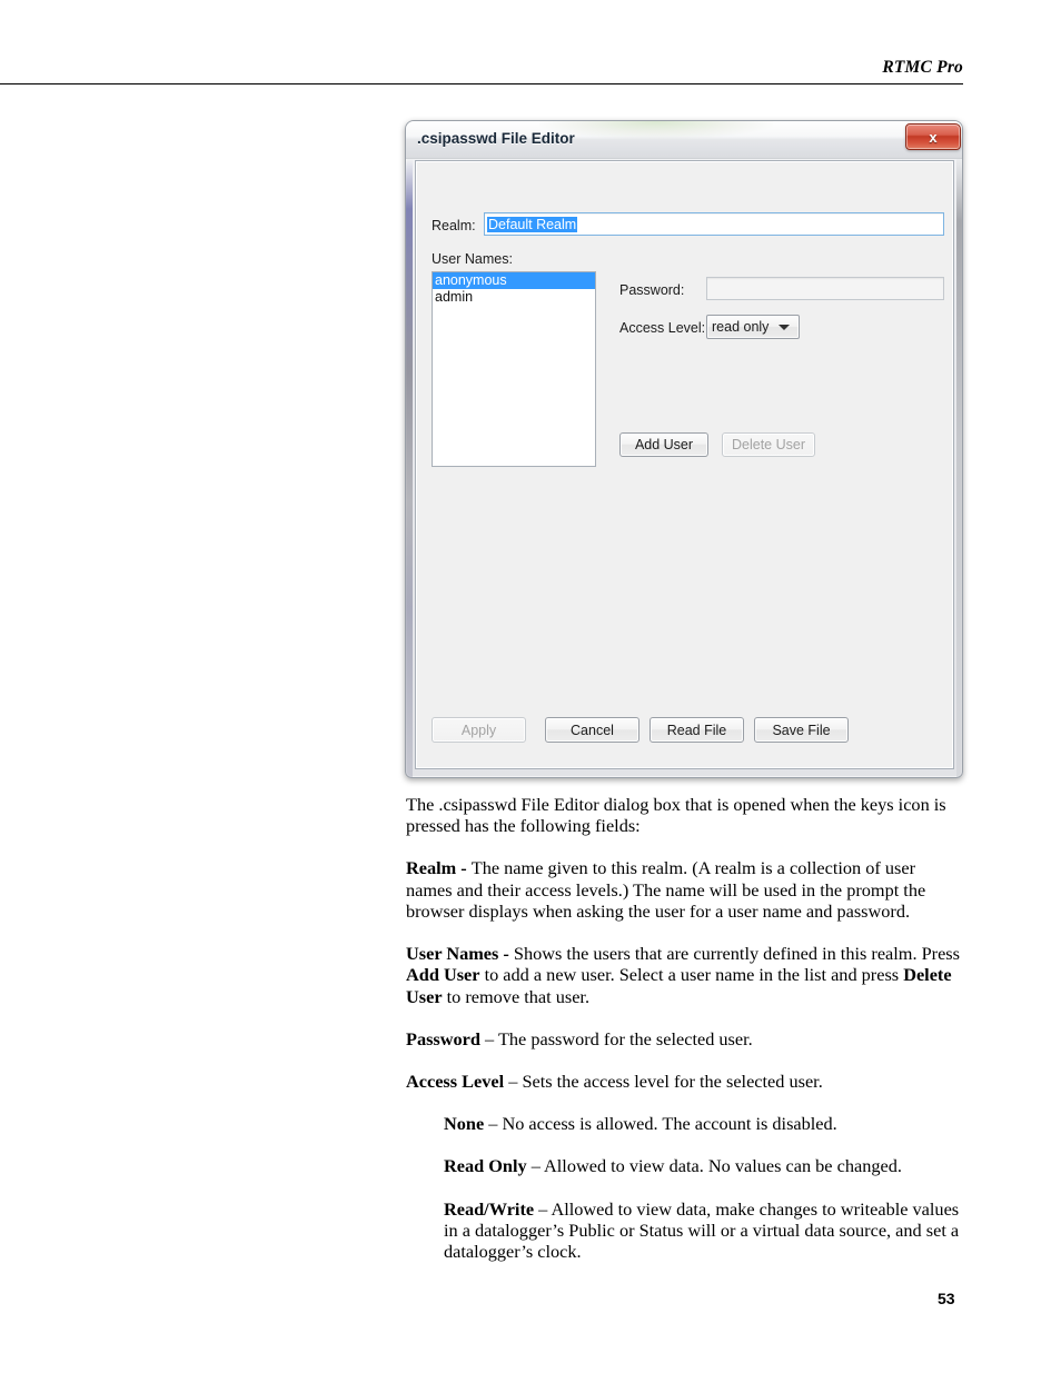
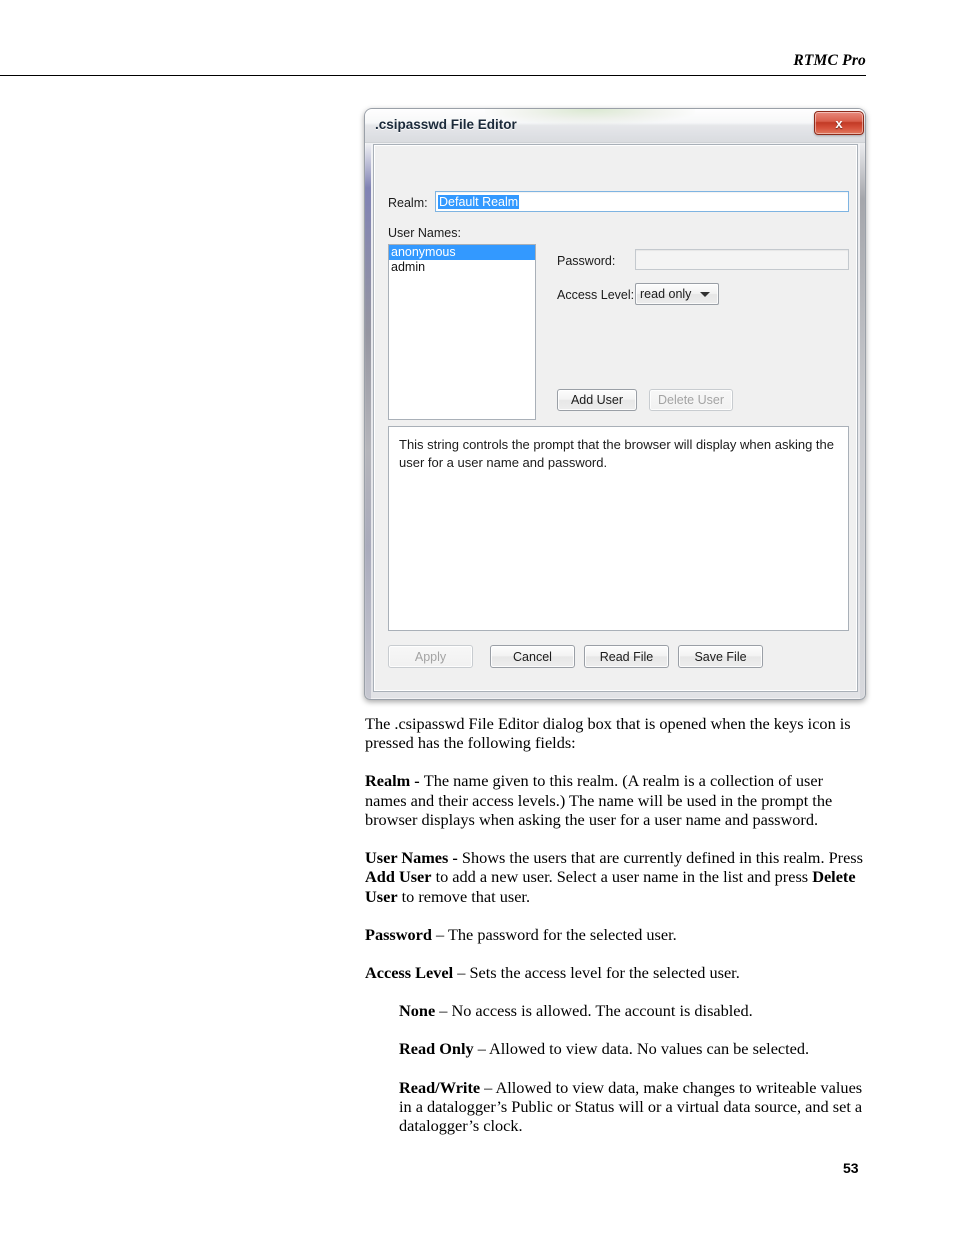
  RTMC Pro
  .csipasswd File Editor
  x
  Realm:
  Default Realm
  User Names:
  anonymous
  admin
  Password:
  Access Level:
  read only
  Add User
  Delete User
+ This string controls the prompt that the browser will display when asking the user for a user name and password.
  Apply
  Cancel
  Read File
  Save File
  The .csipasswd File Editor dialog box that is opened when the keys icon is pressed has the following fields:
  Realm - The name given to this realm. (A realm is a collection of user names and their access levels.) The name will be used in the prompt the browser displays when asking the user for a user name and password.
  User Names - Shows the users that are currently defined in this realm. Press Add User to add a new user. Select a user name in the list and press Delete User to remove that user.
  Password – The password for the selected user.
  Access Level – Sets the access level for the selected user.
  None – No access is allowed. The account is disabled.
- Read Only – Allowed to view data. No values can be changed.
+ Read Only – Allowed to view data. No values can be selected.
  Read/Write – Allowed to view data, make changes to writeable values in a datalogger’s Public or Status will or a virtual data source, and set a datalogger’s clock.
  53
